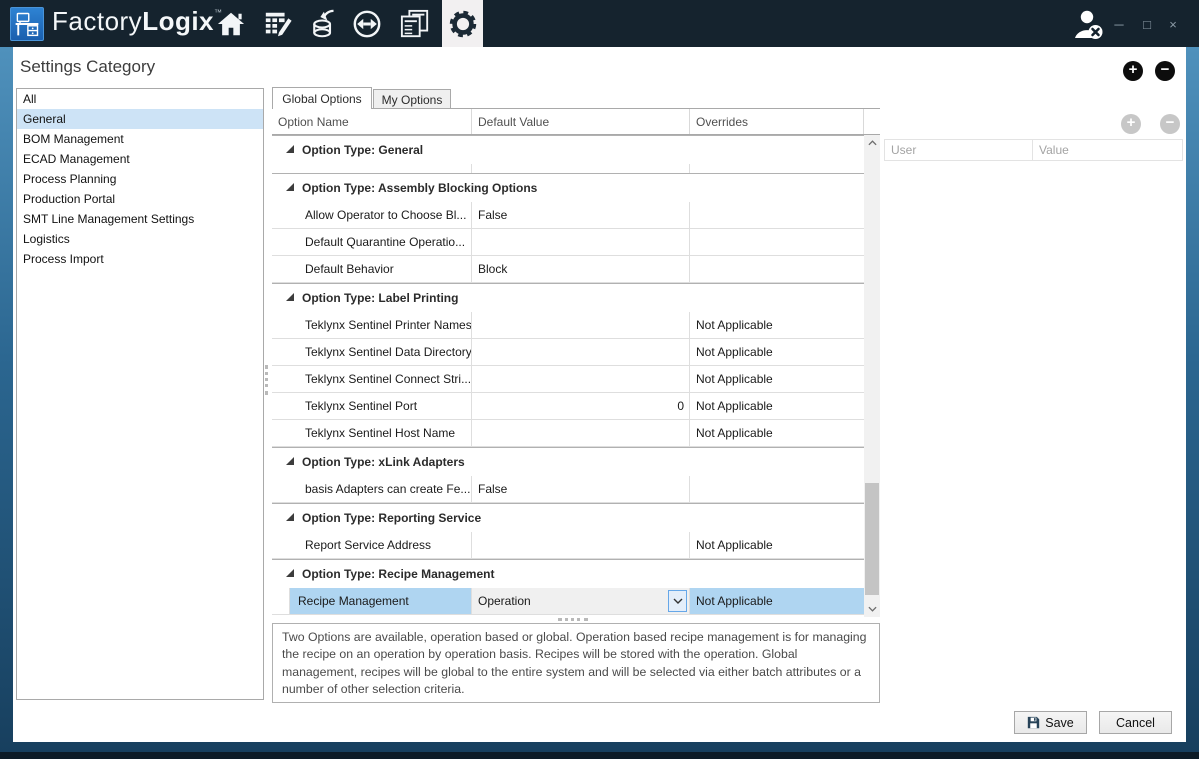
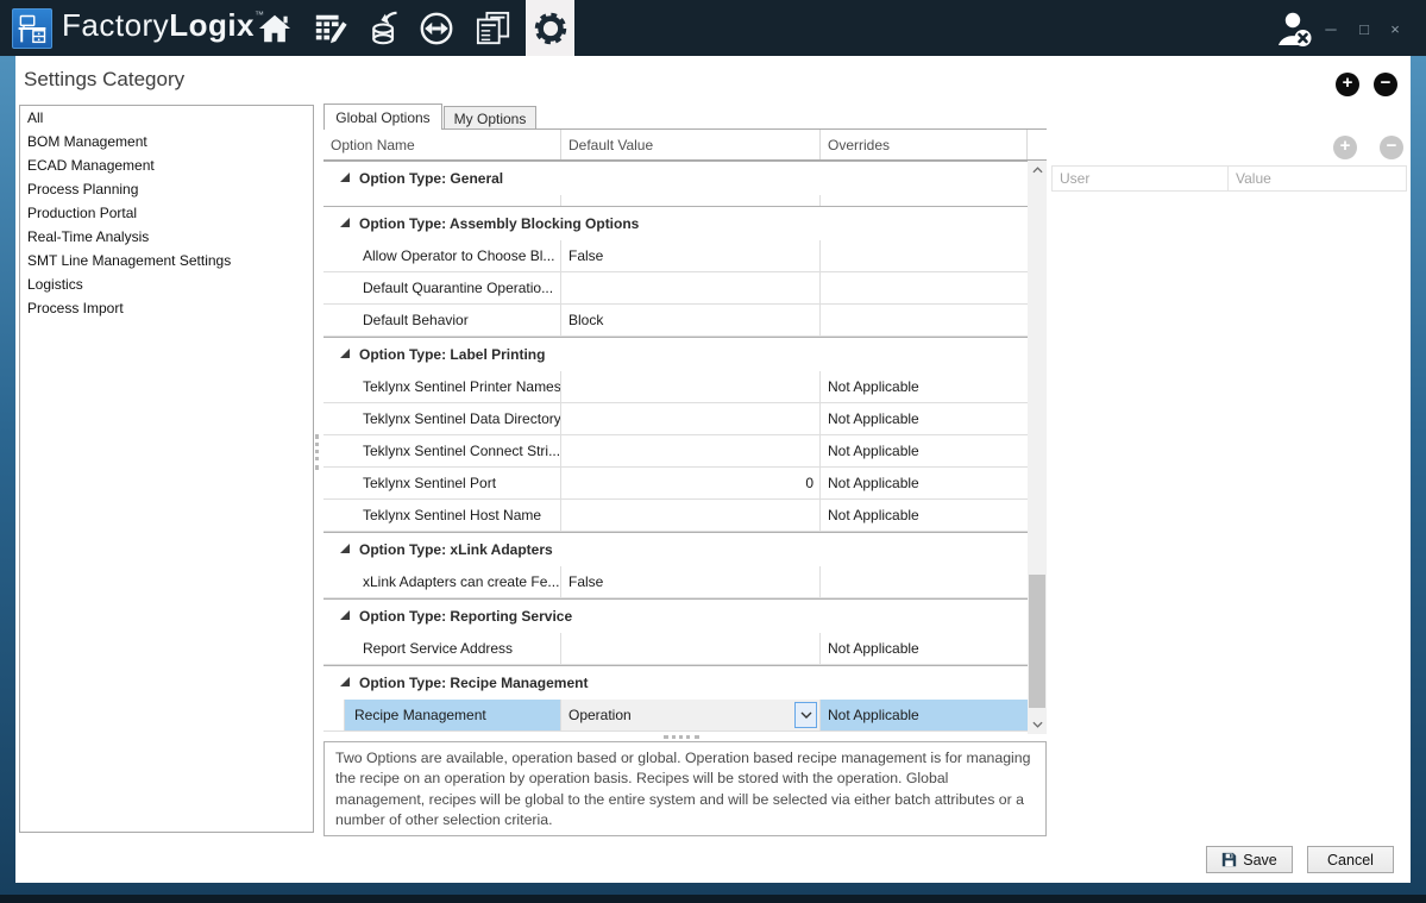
  FactoryLogix™
  ─
  □
  ×
  Settings Category
  +
  −
  All
- General
  BOM Management
  ECAD Management
  Process Planning
  Production Portal
+ Real-Time Analysis
  SMT Line Management Settings
  Logistics
  Process Import
  Global Options
  My Options
  Option Name
  Default Value
  Overrides
  Option Type: General
  Option Type: Assembly Blocking Options
  Allow Operator to Choose Bl...
  False
  Default Quarantine Operatio...
  Default Behavior
  Block
  Option Type: Label Printing
  Teklynx Sentinel Printer Names
  Not Applicable
  Teklynx Sentinel Data Directory
  Not Applicable
  Teklynx Sentinel Connect Stri...
  Not Applicable
  Teklynx Sentinel Port
  0
  Not Applicable
  Teklynx Sentinel Host Name
  Not Applicable
  Option Type: xLink Adapters
- basis Adapters can create Fe...
+ xLink Adapters can create Fe...
  False
  Option Type: Reporting Service
  Report Service Address
  Not Applicable
  Option Type: Recipe Management
  Recipe Management
  Operation
  Not Applicable
  Two Options are available, operation based or global. Operation based recipe management is for managing the recipe on an operation by operation basis. Recipes will be stored with the operation. Global management, recipes will be global to the entire system and will be selected via either batch attributes or a number of other selection criteria.
  +
  −
  User
  Value
  Save
  Cancel
